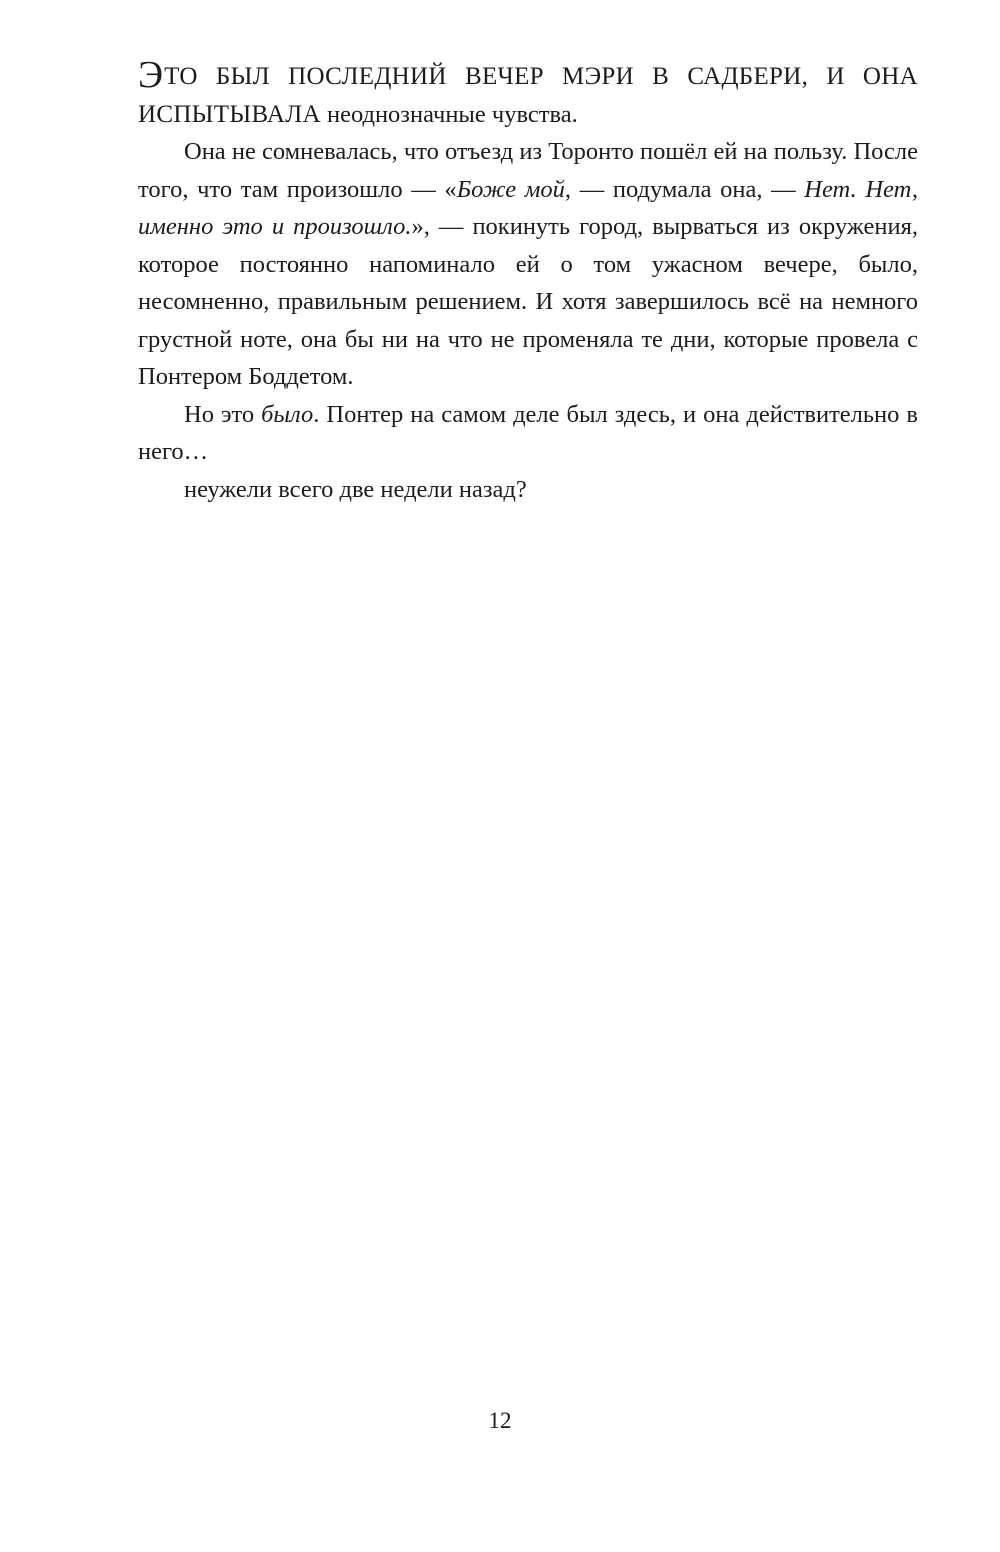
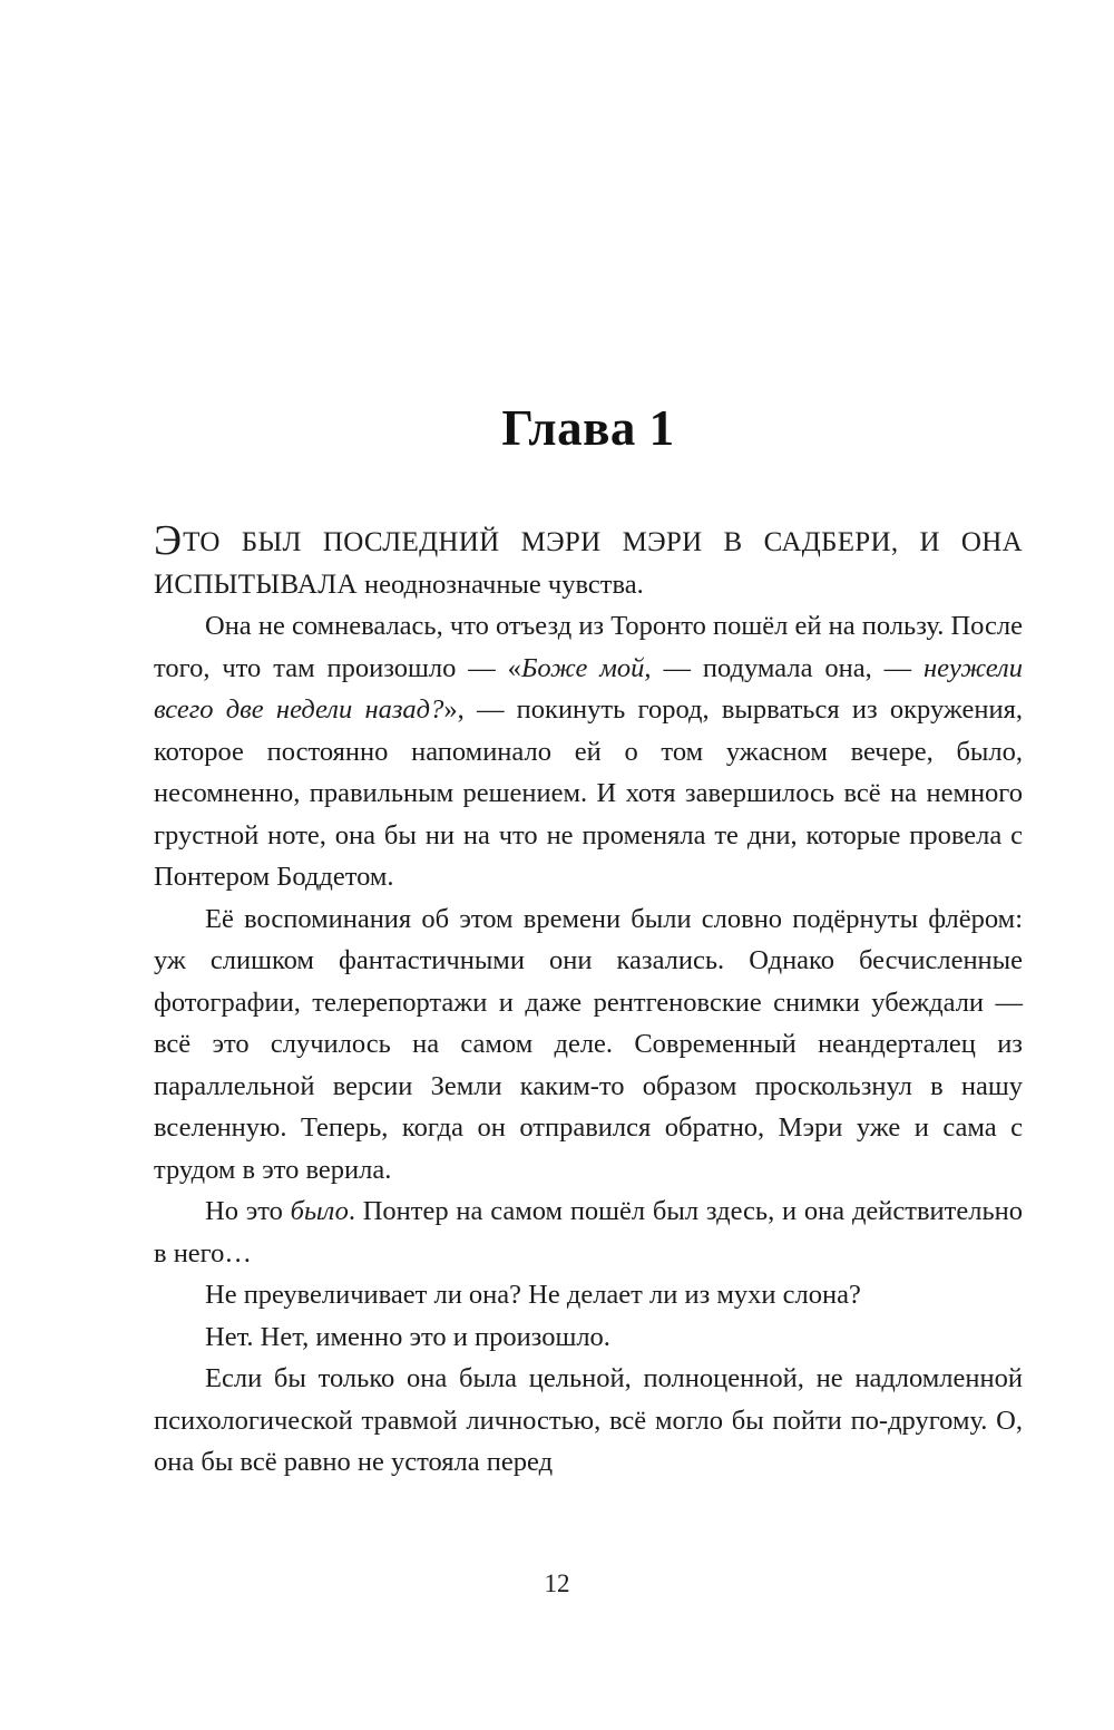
+ Глава 1
- ЭТО БЫЛ ПОСЛЕДНИЙ ВЕЧЕР МЭРИ В САДБЕРИ, И ОНА ИСПЫТЫВАЛА неоднозначные чувства.
+ ЭТО БЫЛ ПОСЛЕДНИЙ МЭРИ МЭРИ В САДБЕРИ, И ОНА ИСПЫТЫВАЛА неоднозначные чувства.
- Она не сомневалась, что отъезд из Торонто пошёл ей на пользу. После того, что там произошло — «Боже мой, — подумала она, — Нет. Нет, именно это и произошло.», — покинуть город, вырваться из окружения, которое постоянно напоминало ей о том ужасном вечере, было, несомненно, правильным решением. И хотя завершилось всё на немного грустной ноте, она бы ни на что не променяла те дни, которые провела с Понтером Боддетом.
+ Она не сомневалась, что отъезд из Торонто пошёл ей на пользу. После того, что там произошло — «Боже мой, — подумала она, — неужели всего две недели назад?», — покинуть город, вырваться из окружения, которое постоянно напоминало ей о том ужасном вечере, было, несомненно, правильным решением. И хотя завершилось всё на немного грустной ноте, она бы ни на что не променяла те дни, которые провела с Понтером Боддетом.
+ Её воспоминания об этом времени были словно подёрнуты флёром: уж слишком фантастичными они казались. Однако бесчисленные фотографии, телерепортажи и даже рентгеновские снимки убеждали — всё это случилось на самом деле. Современный неандерталец из параллельной версии Земли каким-то образом проскользнул в нашу вселенную. Теперь, когда он отправился обратно, Мэри уже и сама с трудом в это верила.
- Но это было. Понтер на самом деле был здесь, и она действительно в него…
+ Но это было. Понтер на самом пошёл был здесь, и она действительно в него…
+ Не преувеличивает ли она? Не делает ли из мухи слона?
- неужели всего две недели назад?
+ Нет. Нет, именно это и произошло.
+ Если бы только она была цельной, полноценной, не надломленной психологической травмой личностью, всё могло бы пойти по-другому. О, она бы всё равно не устояла перед
  12
